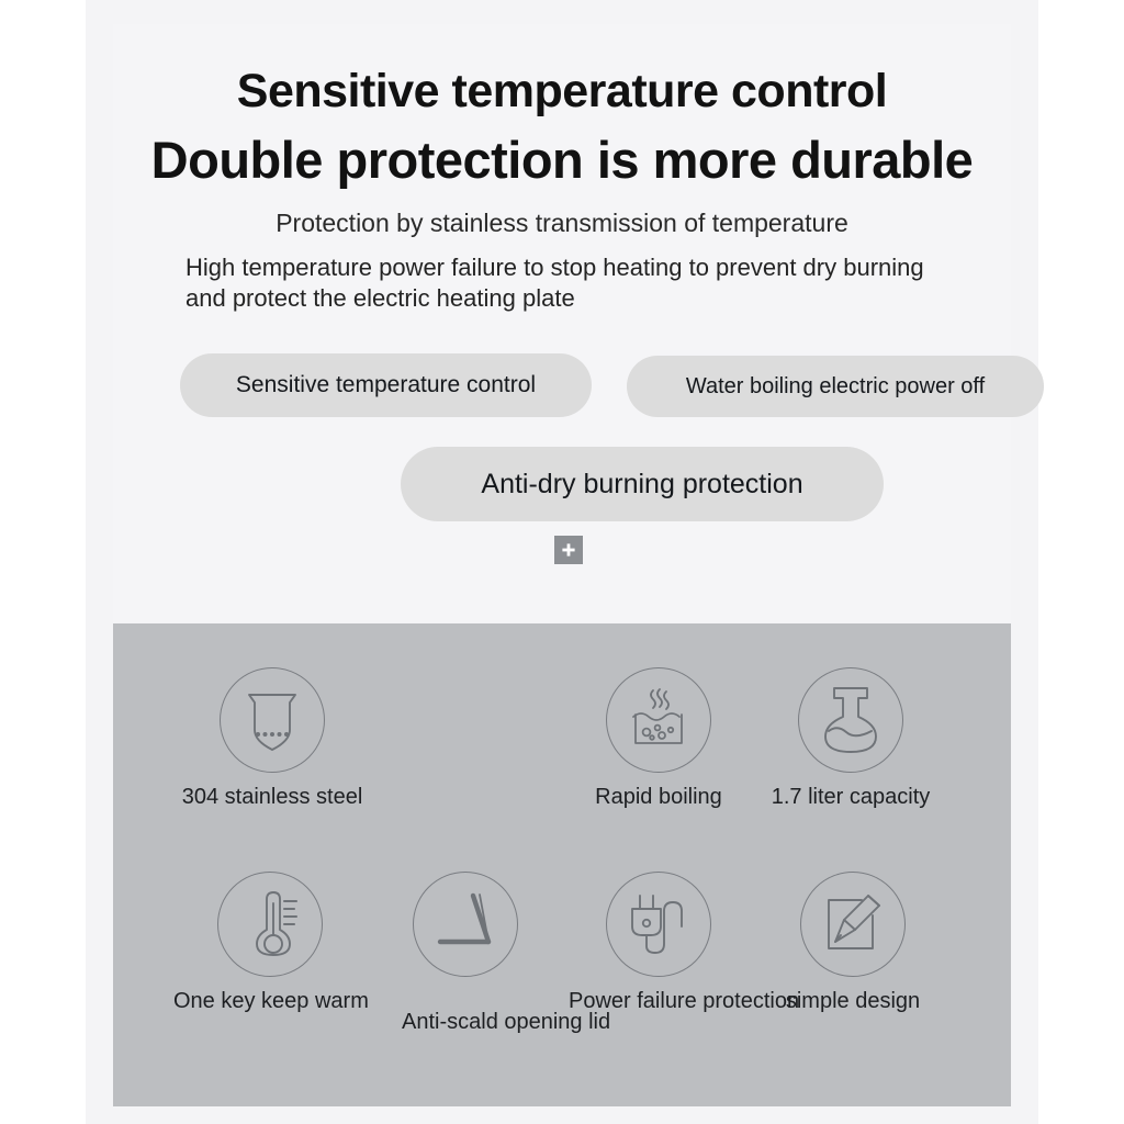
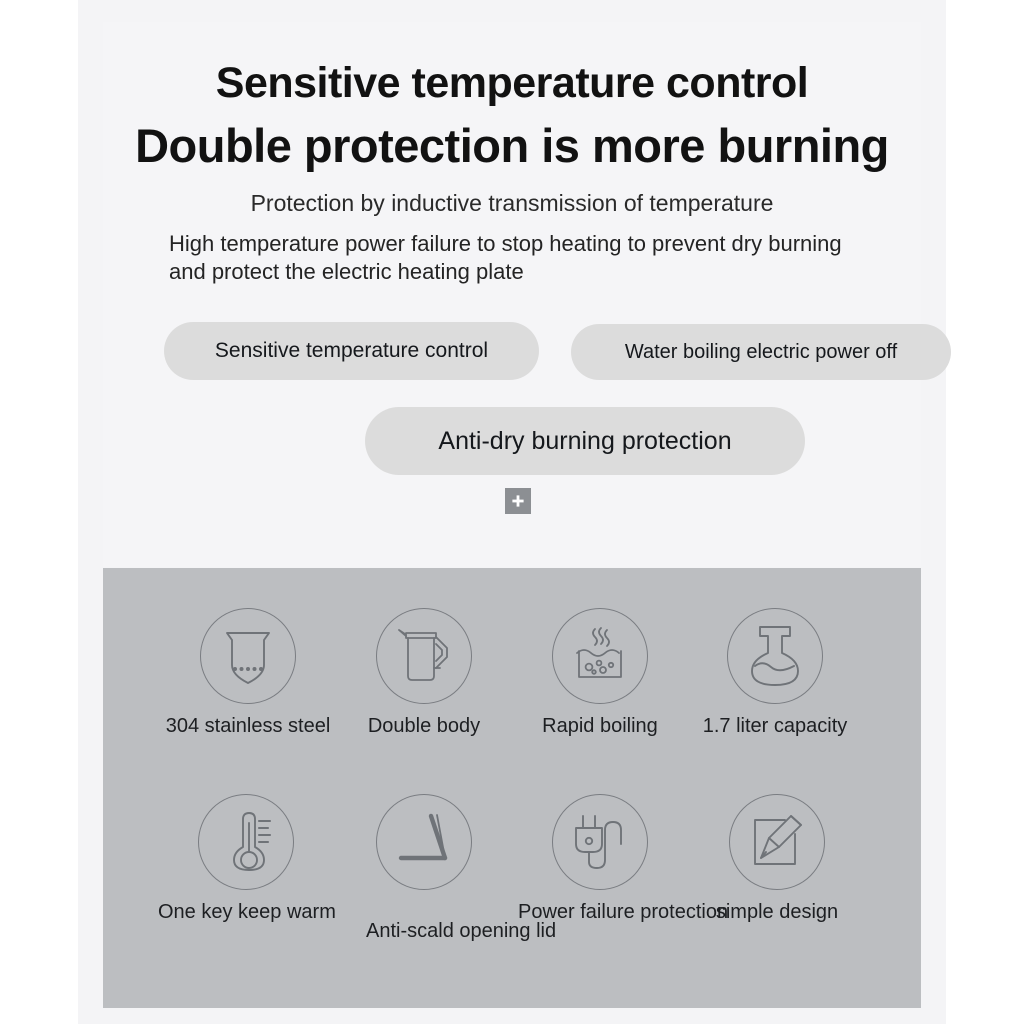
  Sensitive temperature control
- Double protection is more durable
+ Double protection is more burning
- Protection by stainless transmission of temperature
+ Protection by inductive transmission of temperature
  High temperature power failure to stop heating to prevent dry burning and protect the electric heating plate
  Sensitive temperature control
  Water boiling electric power off
  Anti-dry burning protection
  304 stainless steel
+ Double body
  Rapid boiling
  1.7 liter capacity
  One key keep warm
  Anti-scald opening lid
  Power failure prote
  simple design
